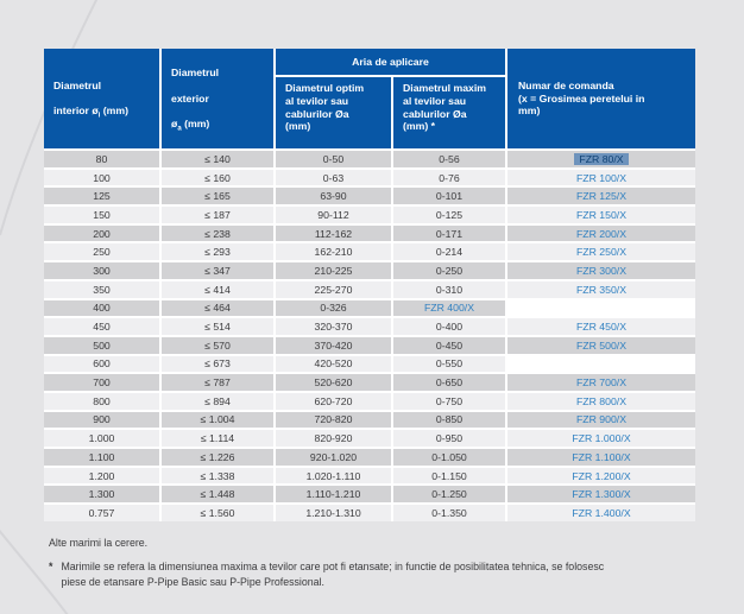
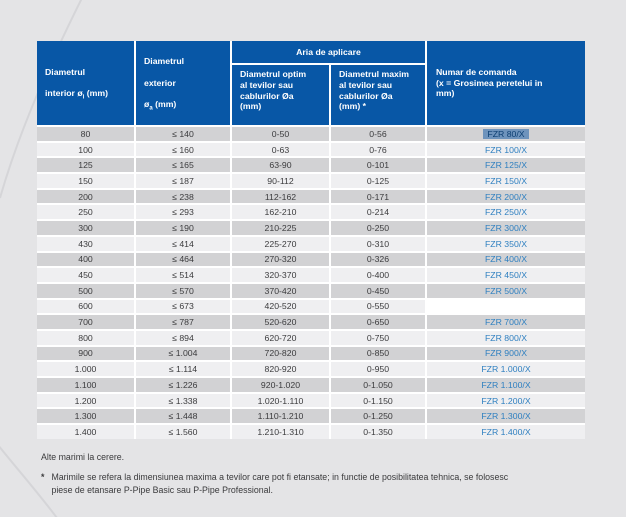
  Diametrul
  interior ø (mm)
  Diametrul
  exterior
  ø (mm)
  Aria de aplicare
  Diametrul optim
  al tevilor sau
  cablurilor Øa
  (mm)
  Diametrul maxim
  al tevilor sau
  cablurilor Øa
  (mm) *
  Numar de comanda
  (x = Grosimea peretelui in
  mm)
  80
  ≤ 140
  0-50
  0-56
  FZR 80/X
  100
  ≤ 160
  0-63
  0-76
  FZR 100/X
  125
  ≤ 165
  63-90
  0-101
  FZR 125/X
  150
  ≤ 187
  90-112
  0-125
  FZR 150/X
  200
  ≤ 238
  112-162
  0-171
  FZR 200/X
  250
  ≤ 293
  162-210
  0-214
  FZR 250/X
  300
- ≤ 347
+ ≤ 190
  210-225
  0-250
  FZR 300/X
- 350
+ 430
  ≤ 414
  225-270
  0-310
  FZR 350/X
  400
  ≤ 464
+ 270-320
  0-326
  FZR 400/X
  450
  ≤ 514
  320-370
  0-400
  FZR 450/X
  500
  ≤ 570
  370-420
  0-450
  FZR 500/X
  600
  ≤ 673
  420-520
  0-550
  700
  ≤ 787
  520-620
  0-650
  FZR 700/X
  800
  ≤ 894
  620-720
  0-750
  FZR 800/X
  900
  ≤ 1.004
  720-820
  0-850
  FZR 900/X
  1.000
  ≤ 1.114
  820-920
  0-950
  FZR 1.000/X
  1.100
  ≤ 1.226
  920-1.020
  0-1.050
  FZR 1.100/X
  1.200
  ≤ 1.338
  1.020-1.110
  0-1.150
  FZR 1.200/X
  1.300
  ≤ 1.448
  1.110-1.210
  0-1.250
  FZR 1.300/X
- 0.757
+ 1.400
  ≤ 1.560
  1.210-1.310
  0-1.350
  FZR 1.400/X
  Alte marimi la cerere.
  *
  Marimile se refera la dimensiunea maxima a tevilor care pot fi etansate; in functie de posibilitatea tehnica, se folosesc
  piese de etansare P-Pipe Basic sau P-Pipe Professional.
